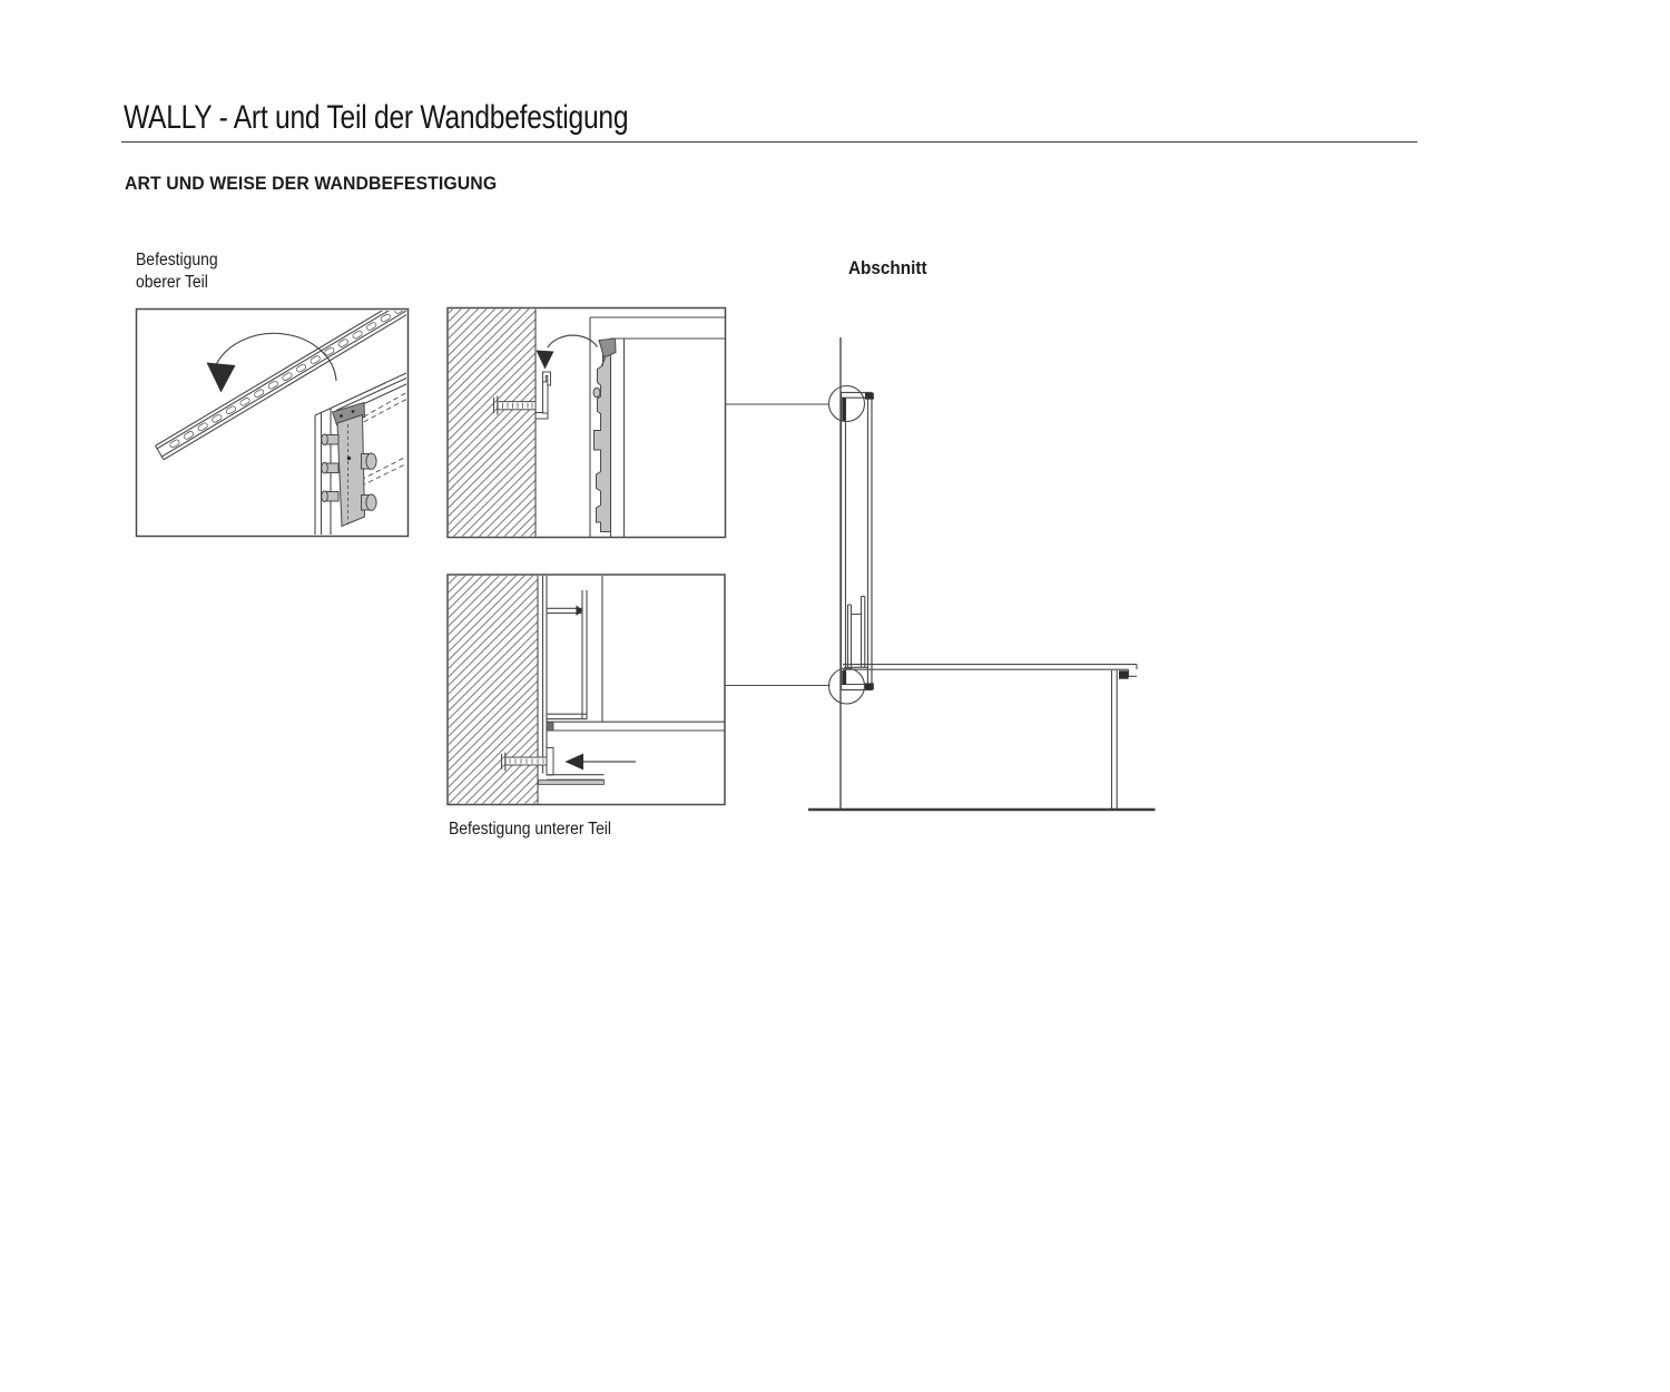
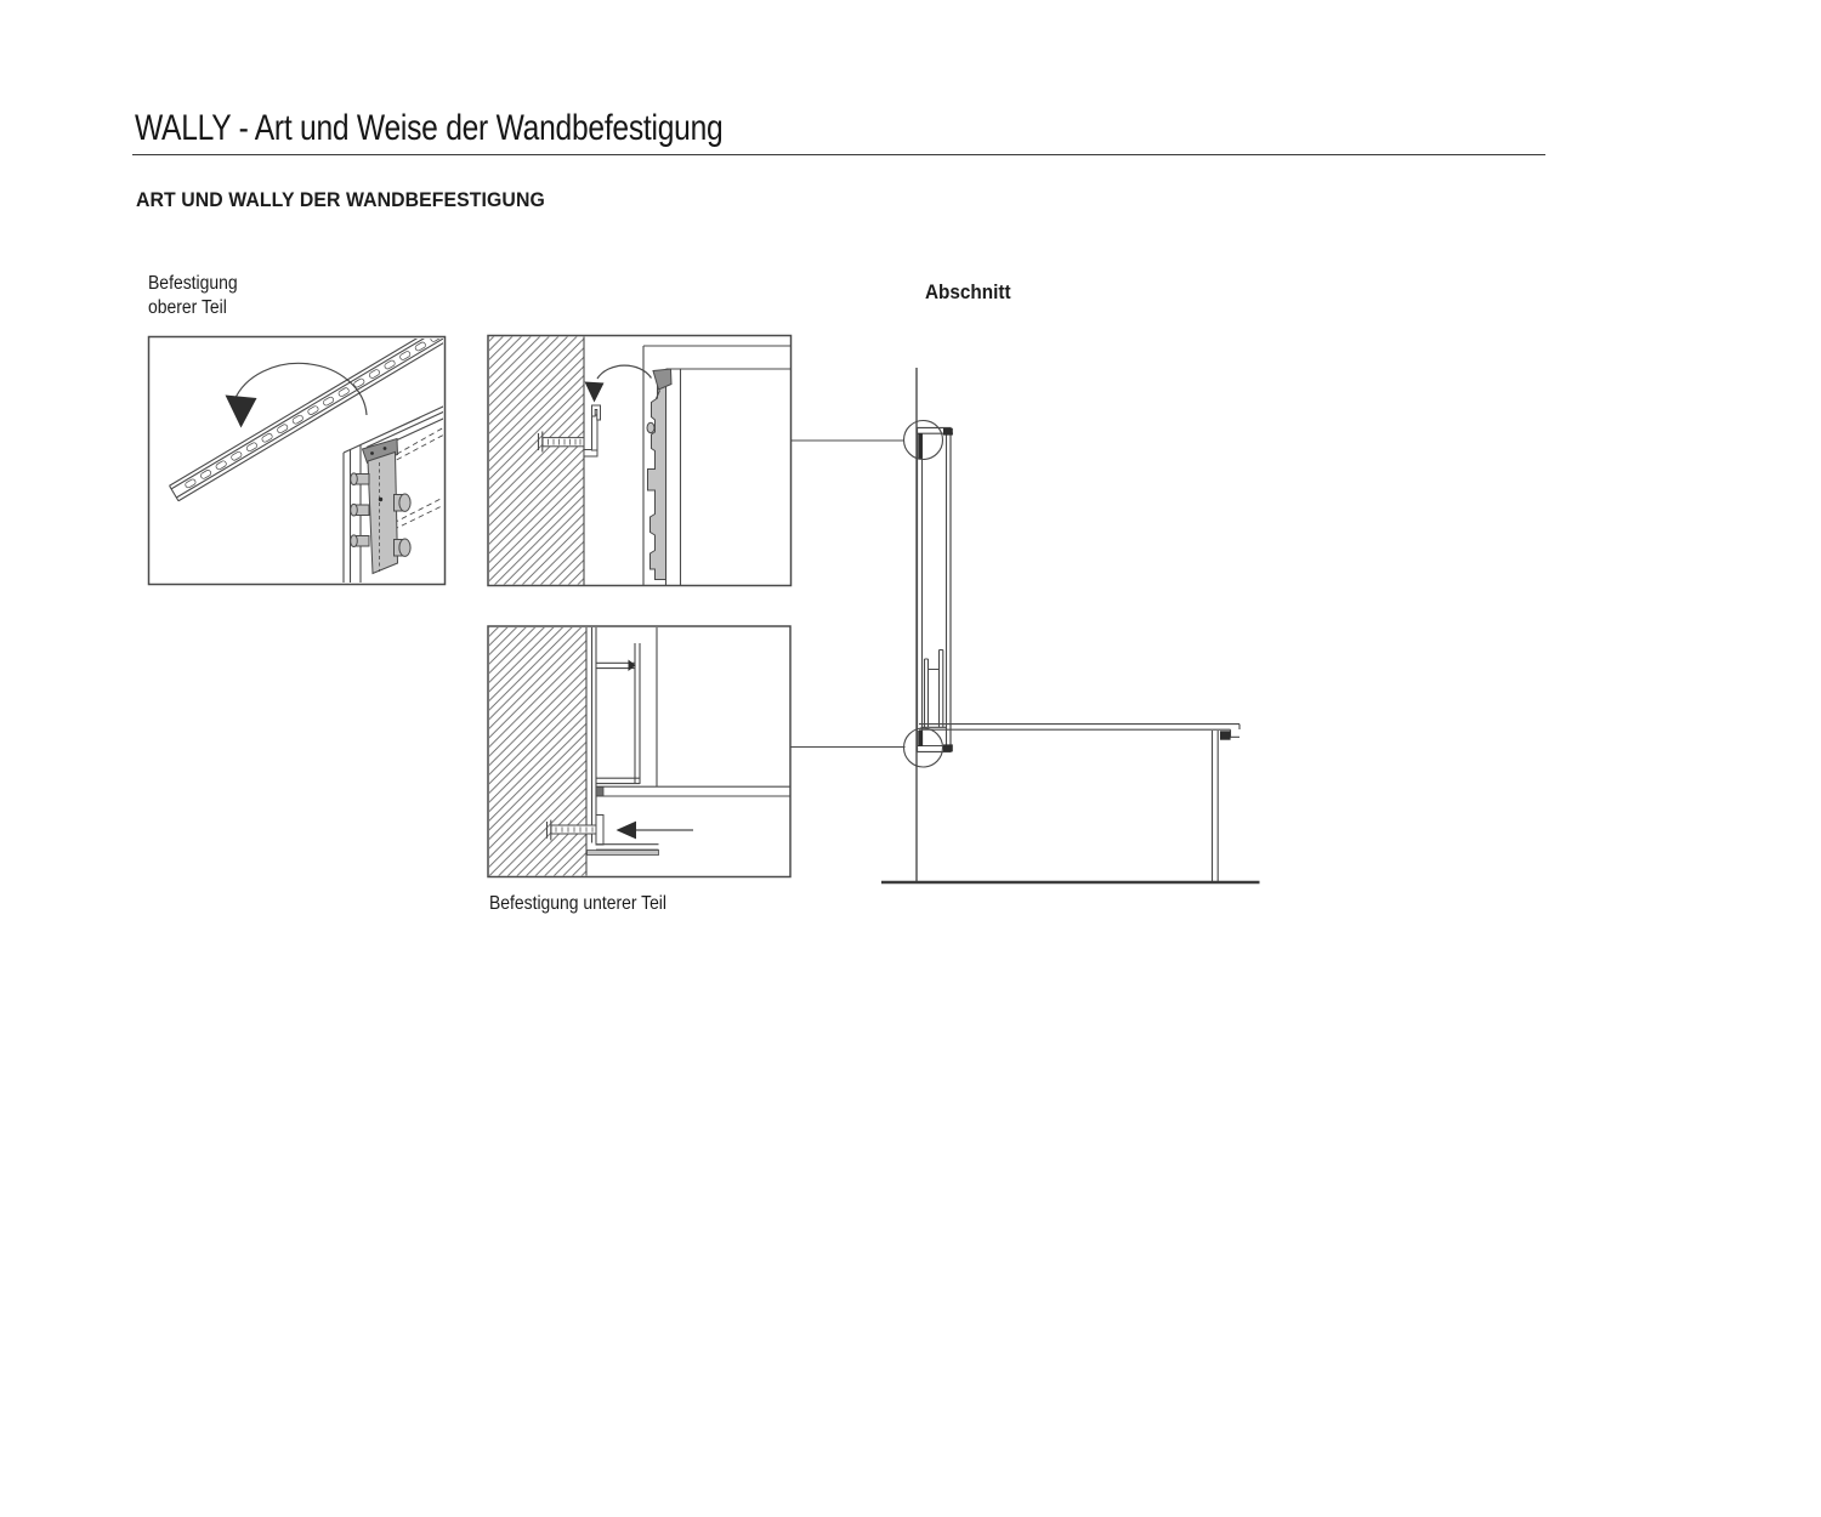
- WALLY - Art und Teil der Wandbefestigung
+ WALLY - Art und Weise der Wandbefestigung
- ART UND WEISE DER WANDBEFESTIGUNG
+ ART UND WALLY DER WANDBEFESTIGUNG
  Befestigung
  oberer Teil
  Abschnitt
  Befestigung unterer Teil
